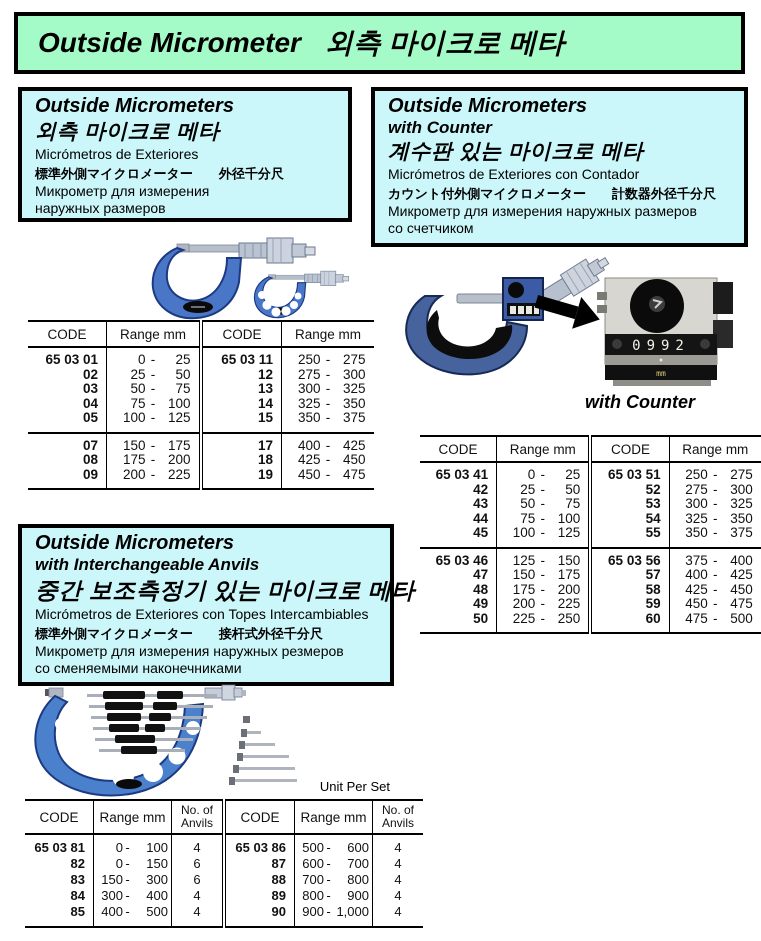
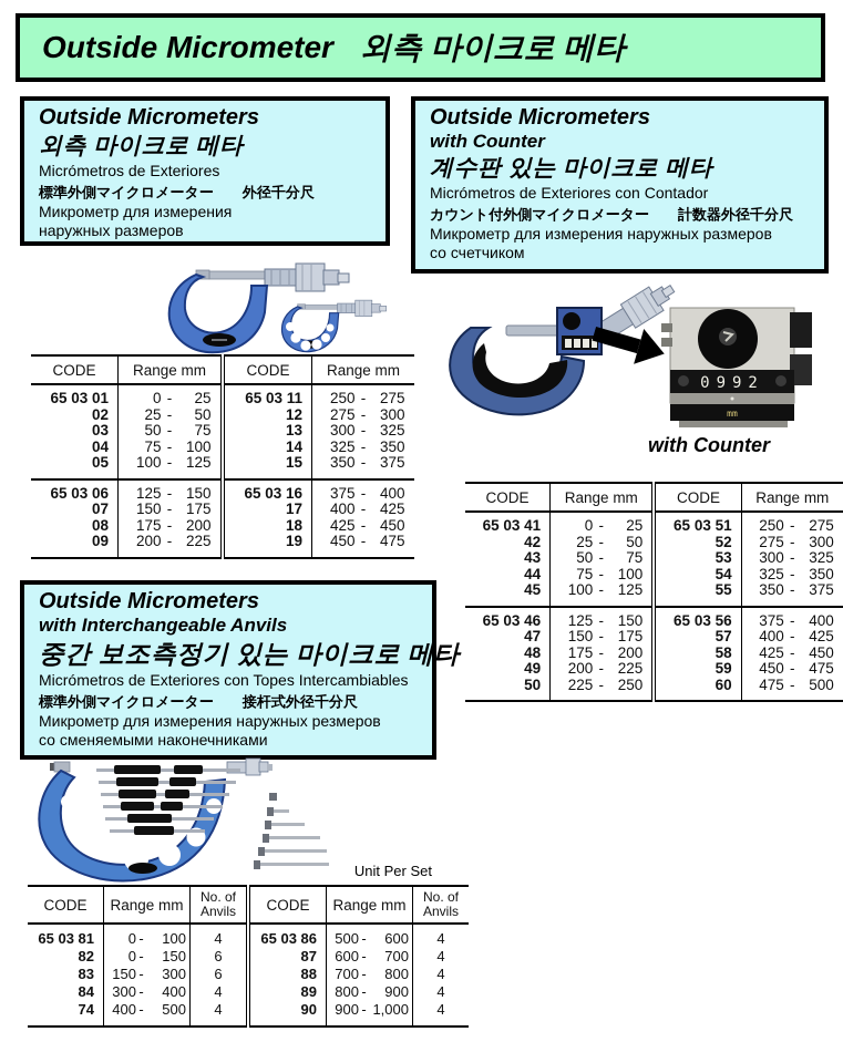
  Outside Micrometer
  외측 마이크로 메타
  Outside Micrometers
  외측 마이크로 메타
  Micrómetros de Exteriores
  標準外側マイクロメーター 外径千分尺
  Микрометр для измерения
  наружных размеров
  CODE	Range mm	CODE	Range mm
  65 03 01	0 - 25	65 03 11	250 - 275
  02	25 - 50	12	275 - 300
  03	50 - 75	13	300 - 325
  04	75 - 100	14	325 - 350
  05	100 - 125	15	350 - 375
+ 65 03 06	125 - 150	65 03 16	375 - 400
  07	150 - 175	17	400 - 425
  08	175 - 200	18	425 - 450
  09	200 - 225	19	450 - 475
  Outside Micrometers
  with Counter
  계수판 있는 마이크로 메타
  Micrómetros de Exteriores con Contador
  カウント付外側マイクロメーター 計数器外径千分尺
  Микрометр для измерения наружных размеров
  со счетчиком
  0992
  mm
  with Counter
  CODE	Range mm	CODE	Range mm
  65 03 41	0 - 25	65 03 51	250 - 275
  42	25 - 50	52	275 - 300
  43	50 - 75	53	300 - 325
  44	75 - 100	54	325 - 350
  45	100 - 125	55	350 - 375
  65 03 46	125 - 150	65 03 56	375 - 400
  47	150 - 175	57	400 - 425
  48	175 - 200	58	425 - 450
  49	200 - 225	59	450 - 475
  50	225 - 250	60	475 - 500
  Outside Micrometers
  with Interchangeable Anvils
  중간 보조측정기 있는 마이크로 메타
  Micrómetros de Exteriores con Topes Intercambiables
  標準外側マイクロメーター 接杆式外径千分尺
  Микрометр для измерения наружных резмеров
  со сменяемыми наконечниками
  Unit Per Set
  CODE	Range mm	No. ofAnvils	CODE	Range mm	No. ofAnvils
  65 03 81	0 - 100	4	65 03 86	500 - 600	4
  82	0 - 150	6	87	600 - 700	4
  83	150 - 300	6	88	700 - 800	4
  84	300 - 400	4	89	800 - 900	4
- 85	400 - 500	4	90	900 - 1,000	4
+ 74	400 - 500	4	90	900 - 1,000	4
